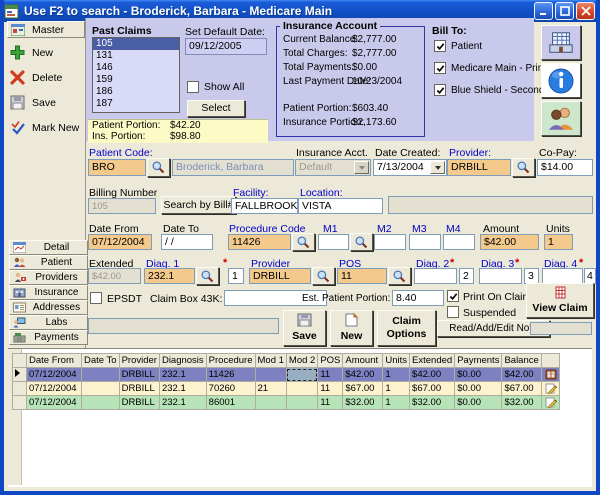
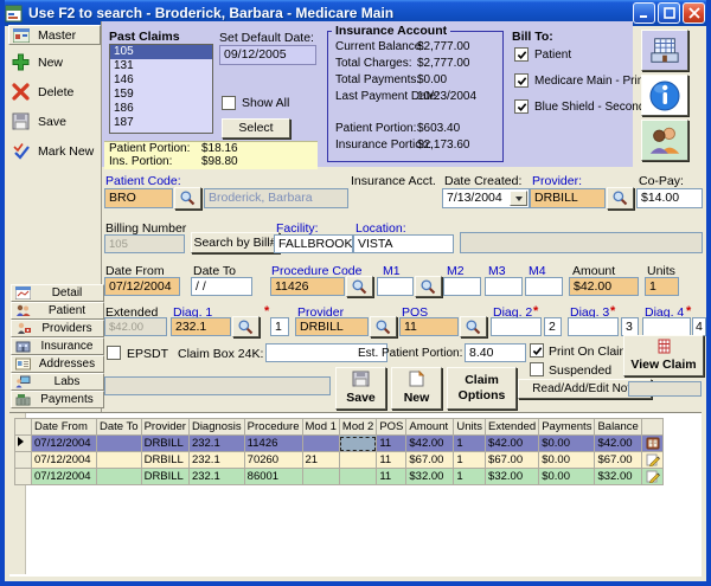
  Use F2 to search - Broderick, Barbara - Medicare Main
  Master
  New
  Delete
  Save
  Mark New
  Detail
  Patient
  Providers
  Insurance
  Addresses
  Labs
  Payments
  Past Claims
  105
  131
  146
  159
  186
  187
  Set Default Date:
  09/12/2005
  Show All
  Select
  Patient Portion:
- $42.20
+ $18.16
  Ins. Portion:
  $98.80
  Insurance Account
  Current Balance:
  $2,777.00
  Total Charges:
  $2,777.00
  Total Payments:
  $0.00
  Last Payment Date:
  10/23/2004
  Patient Portion:
  $603.40
  Insurance Portion:
  $2,173.60
  Bill To:
  Patient
  Medicare Main - Pri
  Blue Shield - Secon
  Patient Code:
  BRO
  Broderick, Barbara
  Insurance Acct.
- Default
  Date Created:
  7/13/2004
  Provider:
  DRBILL
  Co-Pay:
  $14.00
  Billing Number
  105
  Search by Bill
  Facility:
  FALLBROOK
  Location:
  VISTA
  Date From
  07/12/2004
  Date To
  / /
  Procedure Code
  11426
  M1
  M2
  M3
  M4
  Amount
  $42.00
  Units
  1
  Extended
  $42.00
  Diag. 1
  *
  232.1
  1
  Provider
  DRBILL
  POS
  11
  Diag. 2
  *
  2
  Diag. 3
  *
  3
  Diag. 4
  *
  4
  EPSDT
- Claim Box 43K:
+ Claim Box 24K:
  Est. Patient Portion:
  8.40
  Print On Clai
  Suspended
  Save
  New
  Claim
  Options
  Read/Add/Edit No
  View Claim
  	Date From	Date To	Provider	Diagnosis	Procedure	Mod 1	Mod 2	POS	Amount	Units	Extended	Payments	Balance
  	07/12/2004		DRBILL	232.1	11426			11	$42.00	1	$42.00	$0.00	$42.00
  	07/12/2004		DRBILL	232.1	70260	21		11	$67.00	1	$67.00	$0.00	$67.00
  	07/12/2004		DRBILL	232.1	86001			11	$32.00	1	$32.00	$0.00	$32.00
